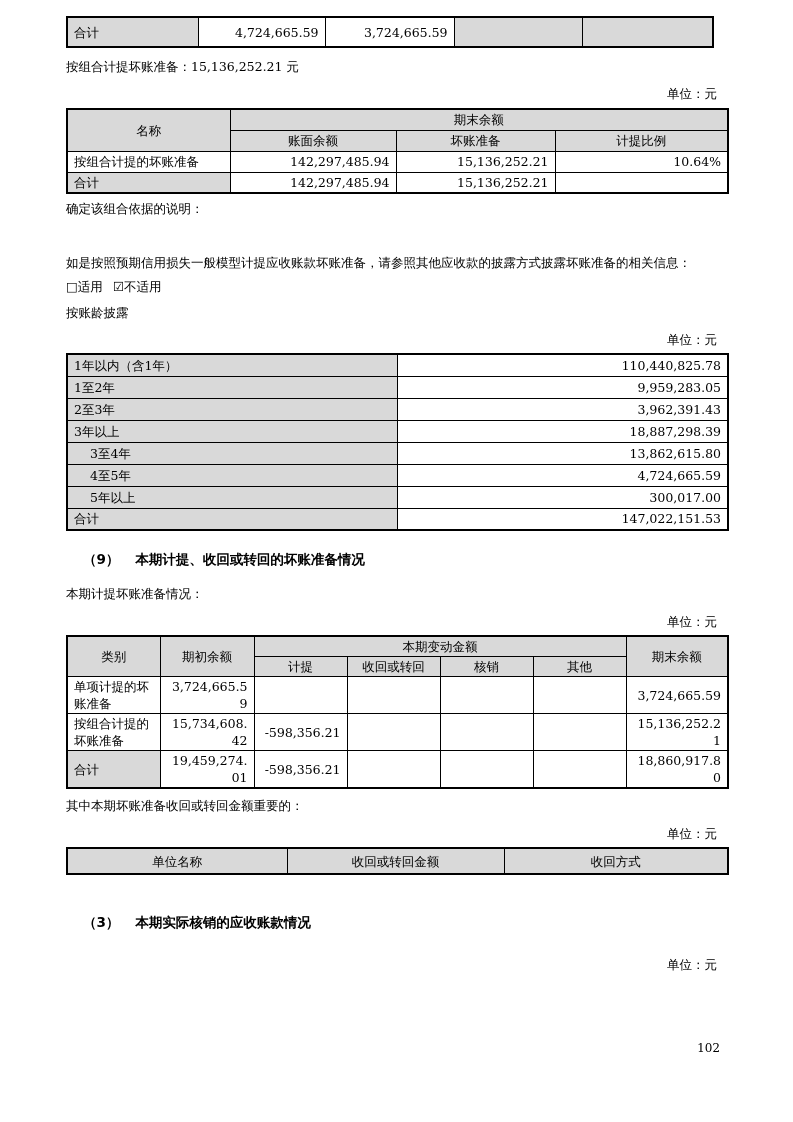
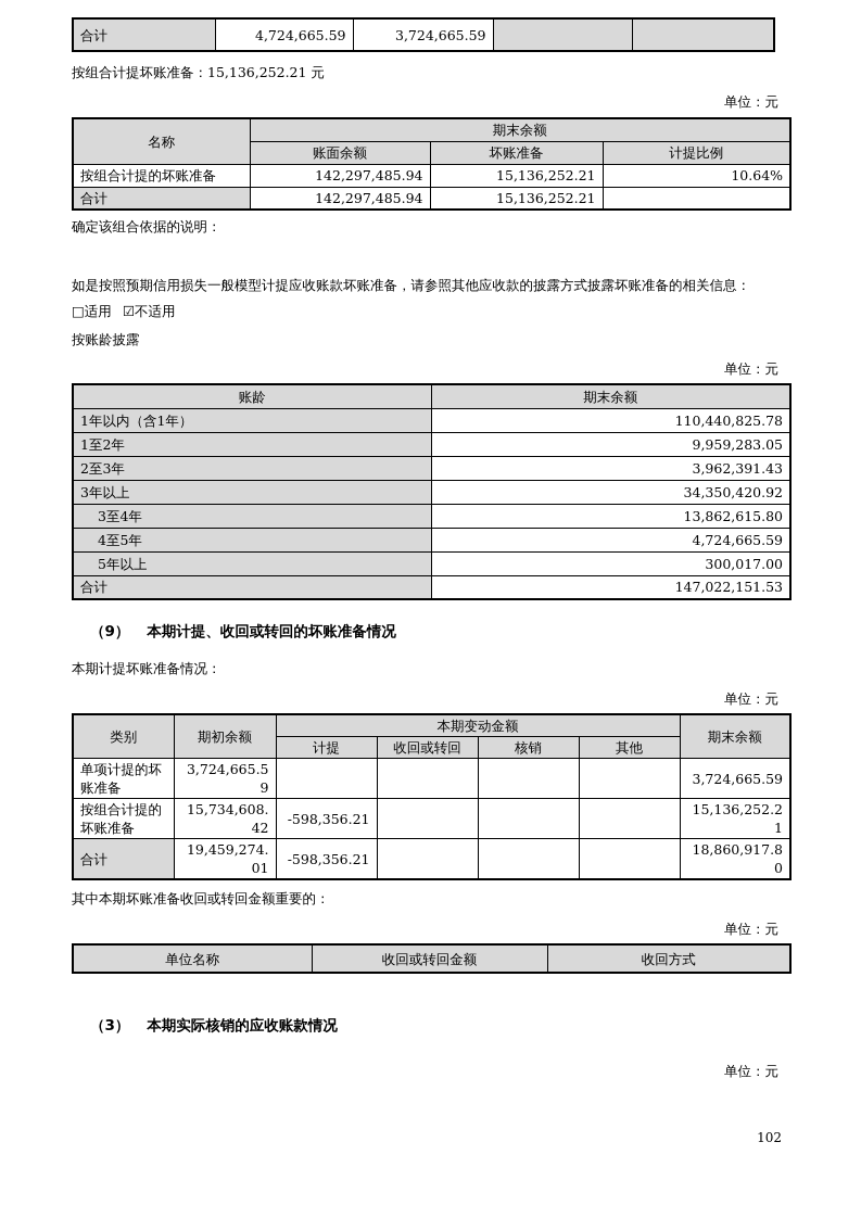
  合计	4,724,665.59	3,724,665.59
  按组合计提坏账准备：15,136,252.21 元
  单位：元
  名称	期末余额
  账面余额	坏账准备	计提比例
  按组合计提的坏账准备	142,297,485.94	15,136,252.21	10.64%
  合计	142,297,485.94	15,136,252.21
  确定该组合依据的说明：
  如是按照预期信用损失一般模型计提应收账款坏账准备，请参照其他应收款的披露方式披露坏账准备的相关信息：
  □适用 ☑不适用
  按账龄披露
  单位：元
+ 账龄	期末余额
  1年以内（含1年）	110,440,825.78
  1至2年	9,959,283.05
  2至3年	3,962,391.43
- 3年以上	18,887,298.39
+ 3年以上	34,350,420.92
  3至4年	13,862,615.80
  4至5年	4,724,665.59
  5年以上	300,017.00
  合计	147,022,151.53
  （9）
  本期计提、收回或转回的坏账准备情况
  本期计提坏账准备情况：
  单位：元
  类别	期初余额	本期变动金额	期末余额
  计提	收回或转回	核销	其他
  单项计提的坏账准备	3,724,665.59					3,724,665.59
  按组合计提的坏账准备	15,734,608.42	-598,356.21				15,136,252.21
  合计	19,459,274.01	-598,356.21				18,860,917.80
  其中本期坏账准备收回或转回金额重要的：
  单位：元
  单位名称	收回或转回金额	收回方式
  （3）
  本期实际核销的应收账款情况
  单位：元
  102
